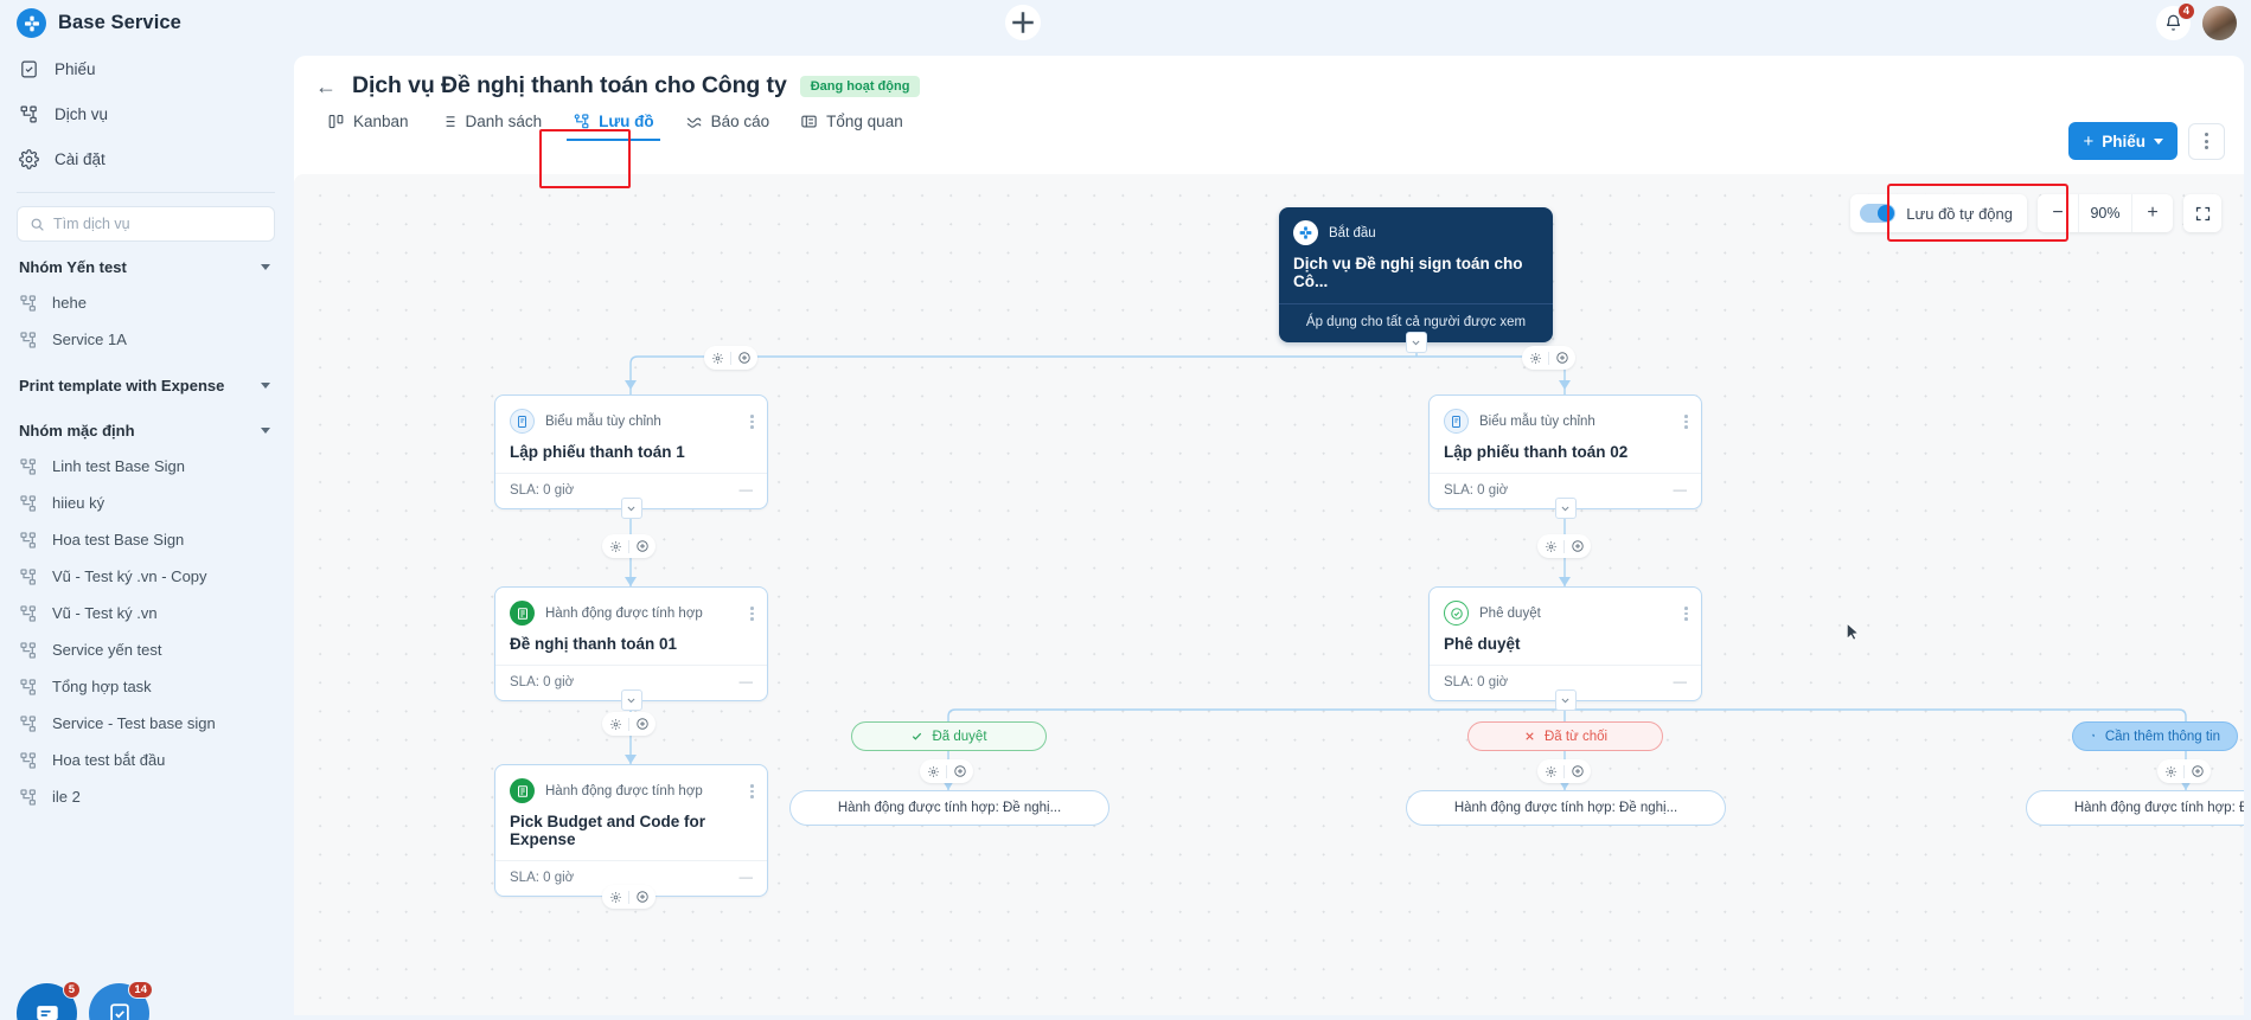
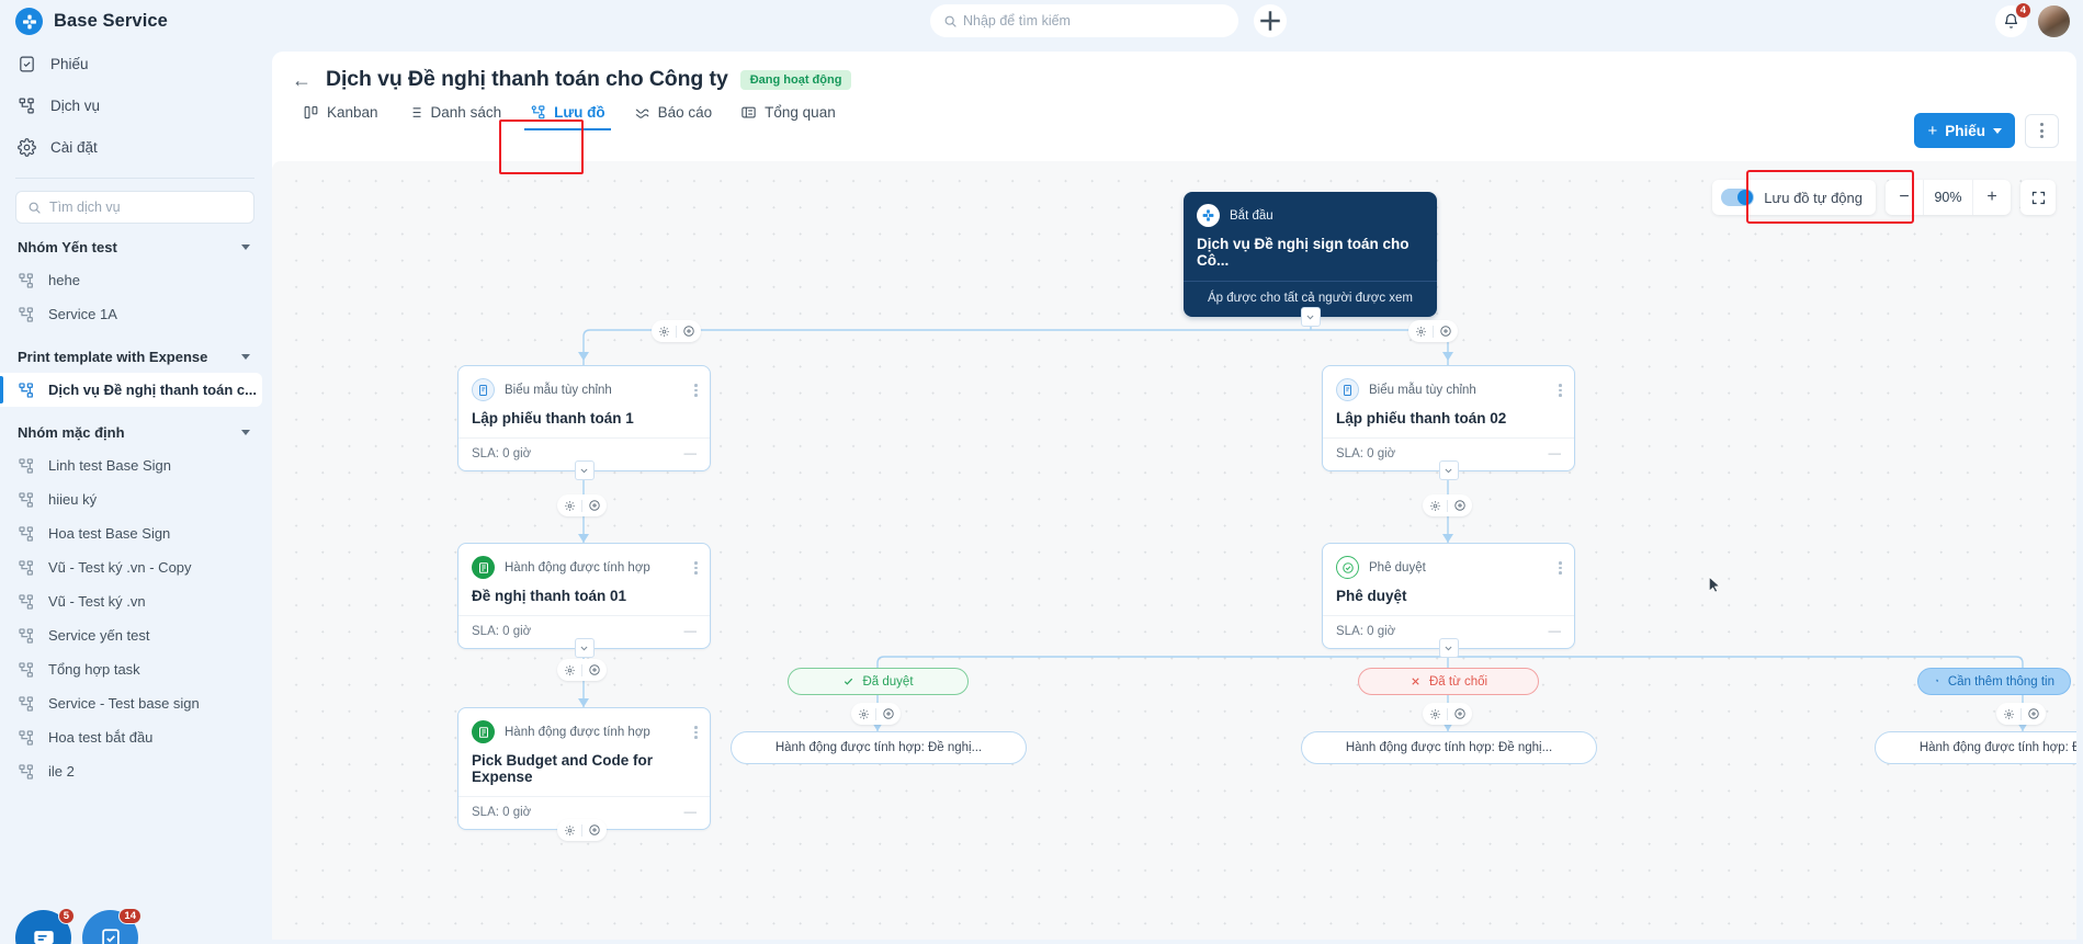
  Base Service
+ Nhập để tìm kiếm
  4
  Phiếu
  Dịch vụ
  Cài đặt
  Tìm dịch vụ
  Nhóm Yến test
  hehe
  Service 1A
  Print template with Expense
+ Dịch vụ Đề nghị thanh toán c...
  Nhóm mặc định
  Linh test Base Sign
  hiieu ký
  Hoa test Base Sign
  Vũ - Test ký .vn - Copy
  Vũ - Test ký .vn
  Service yến test
  Tổng hợp task
  Service - Test base sign
  Hoa test bắt đầu
  ile 2
  5
  14
  ←
  Dịch vụ Đề nghị thanh toán cho Công ty
  Đang hoạt động
  Kanban
  Danh sách
  Lưu đồ
  Báo cáo
  Tổng quan
  +
  Phiếu
  Lưu đồ tự động
  −
  90%
  +
  Bắt đầu
  Dịch vụ Đề nghị sign toán cho Cô...
- Áp dụng cho tất cả người được xem
+ Áp được cho tất cả người được xem
  Biểu mẫu tùy chỉnh
  Lập phiếu thanh toán 1
  SLA: 0 giờ
  —
  Biểu mẫu tùy chỉnh
  Lập phiếu thanh toán 02
  SLA: 0 giờ
  —
  Hành động được tính hợp
  Đề nghị thanh toán 01
  SLA: 0 giờ
  —
  Phê duyệt
  Phê duyệt
  SLA: 0 giờ
  —
  Hành động được tính hợp
  Pick Budget and Code for Expense
  SLA: 0 giờ
  —
  Đã duyệt
  Đã từ chối
  Cần thêm thông tin
  Hành động được tính hợp: Đề nghị...
  Hành động được tính hợp: Đề nghị...
